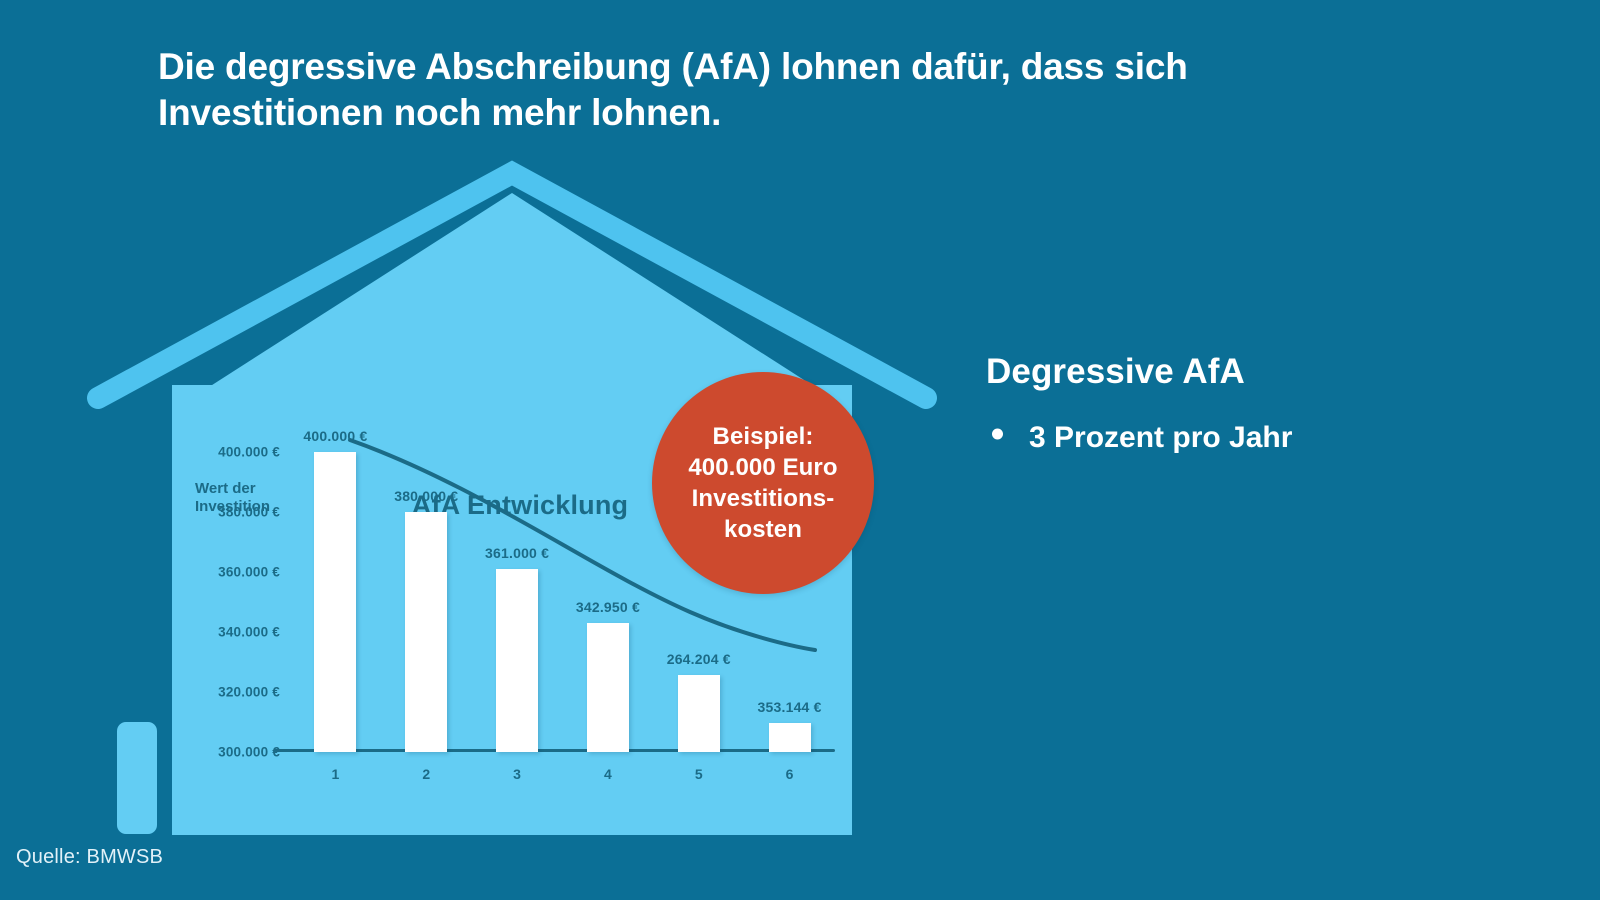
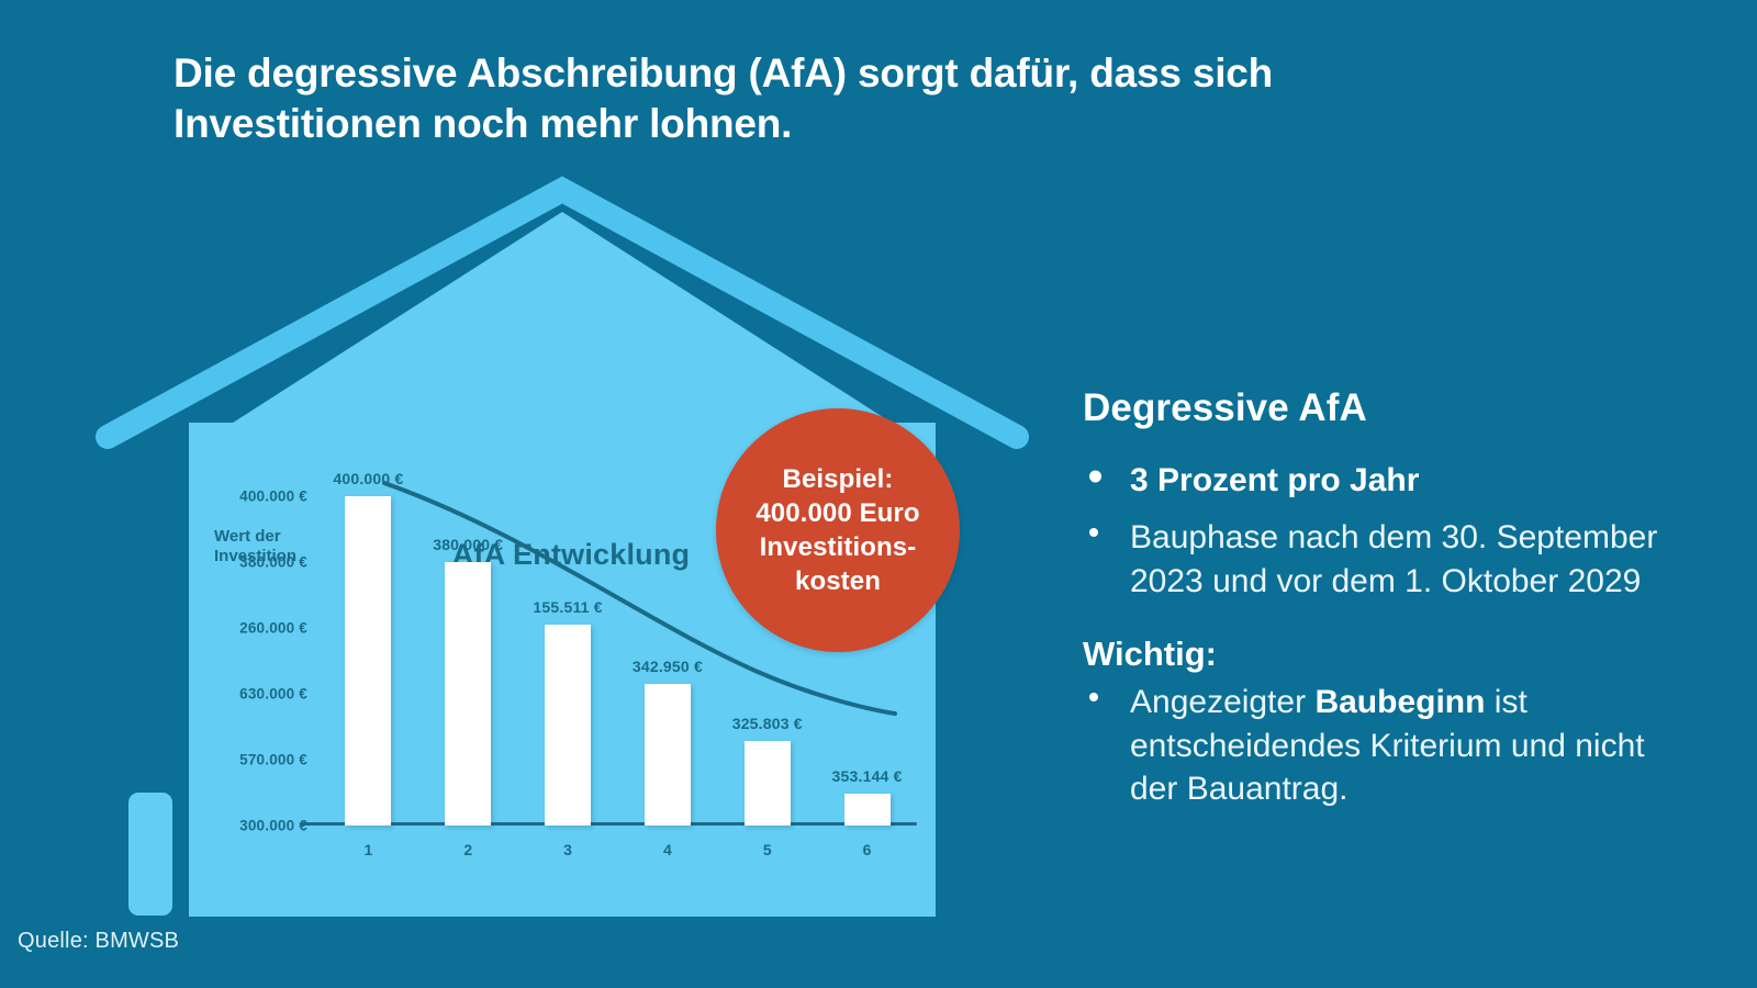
- Die degressive Abschreibung (AfA) lohnen dafür, dass sich
+ Die degressive Abschreibung (AfA) sorgt dafür, dass sich
  Investitionen noch mehr lohnen.
  AfA Etwicklung
  Wert der
  Investition
  400.000 €
  380.000 €
- 360.000 €
+ 260.000 €
- 340.000 €
+ 630.000 €
- 320.000 €
+ 570.000 €
  300.000 €
  400.000 €
  1
  380.000 €
  2
- 361.000 €
+ 155.511 €
  3
  342.950 €
  4
- 264.204 €
+ 325.803 €
  5
  353.144 €
  6
  Beispiel:
  400.000 Euro
  Investitions-
  kosten
  Degressive AfA
  3 Prozent pro Jahr
+ Bauphase nach dem 30. September 2023 und vor dem 1. Oktober 2029
+ Wichtig:
+ Angezeigter Baubeginn ist entscheidendes Kriterium und nicht der Bauantrag.
  Quelle: BMWSB
